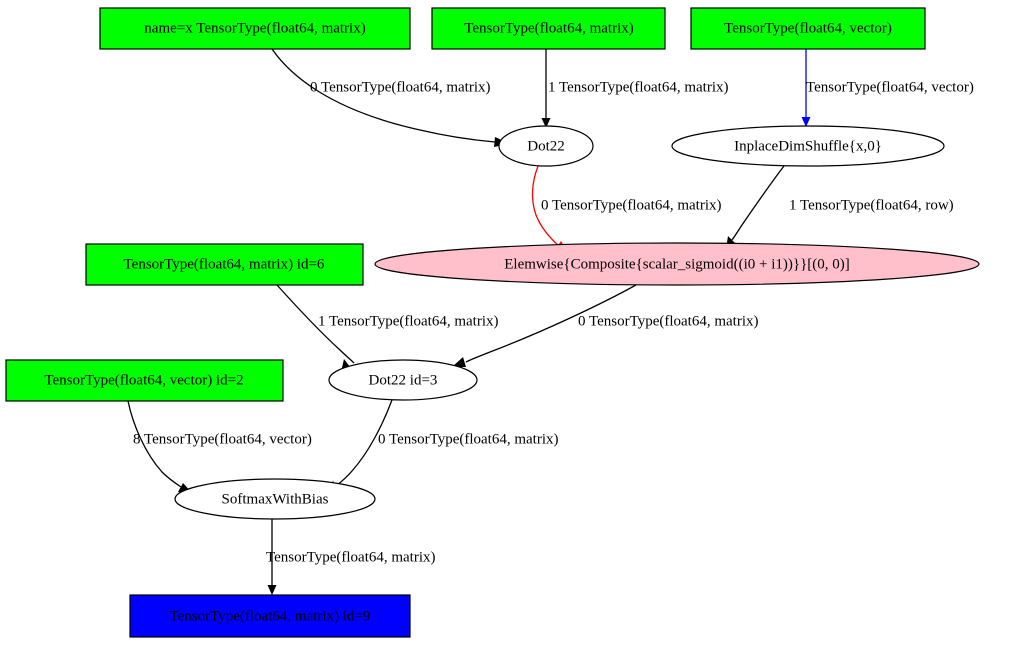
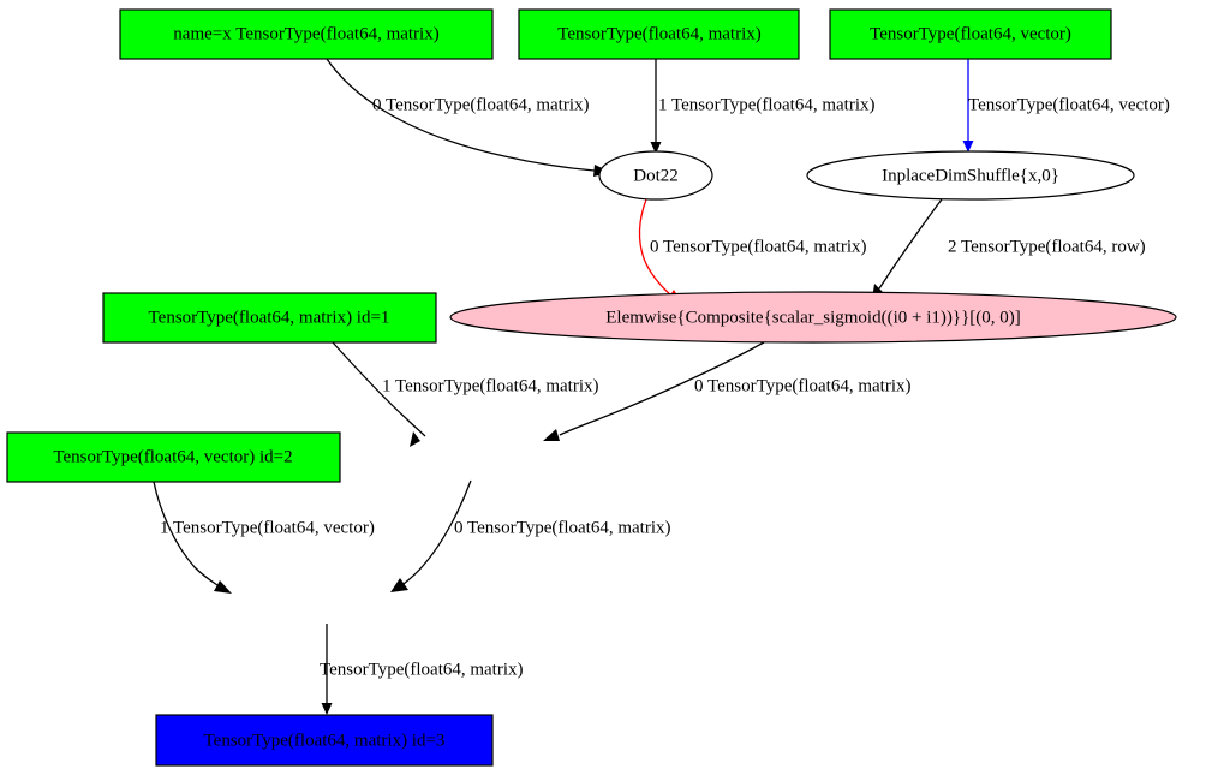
  0 TensorType(float64, matrix)
  1 TensorType(float64, matrix)
  TensorType(float64, vector)
  0 TensorType(float64, matrix)
- 1 TensorType(float64, row)
+ 2 TensorType(float64, row)
  1 TensorType(float64, matrix)
  0 TensorType(float64, matrix)
- 8 TensorType(float64, vector)
+ 1 TensorType(float64, vector)
  0 TensorType(float64, matrix)
  TensorType(float64, matrix)
  name=x TensorType(float64, matrix)
  TensorType(float64, matrix)
  TensorType(float64, vector)
  Dot22
  InplaceDimShuffle{x,0}
  Elemwise{Composite{scalar_sigmoid((i0 + i1))}}[(0, 0)]
- TensorType(float64, matrix) id=6
+ TensorType(float64, matrix) id=1
  TensorType(float64, vector) id=2
- Dot22 id=3
- SoftmaxWithBias
- TensorType(float64, matrix) id=9
+ TensorType(float64, matrix) id=3
